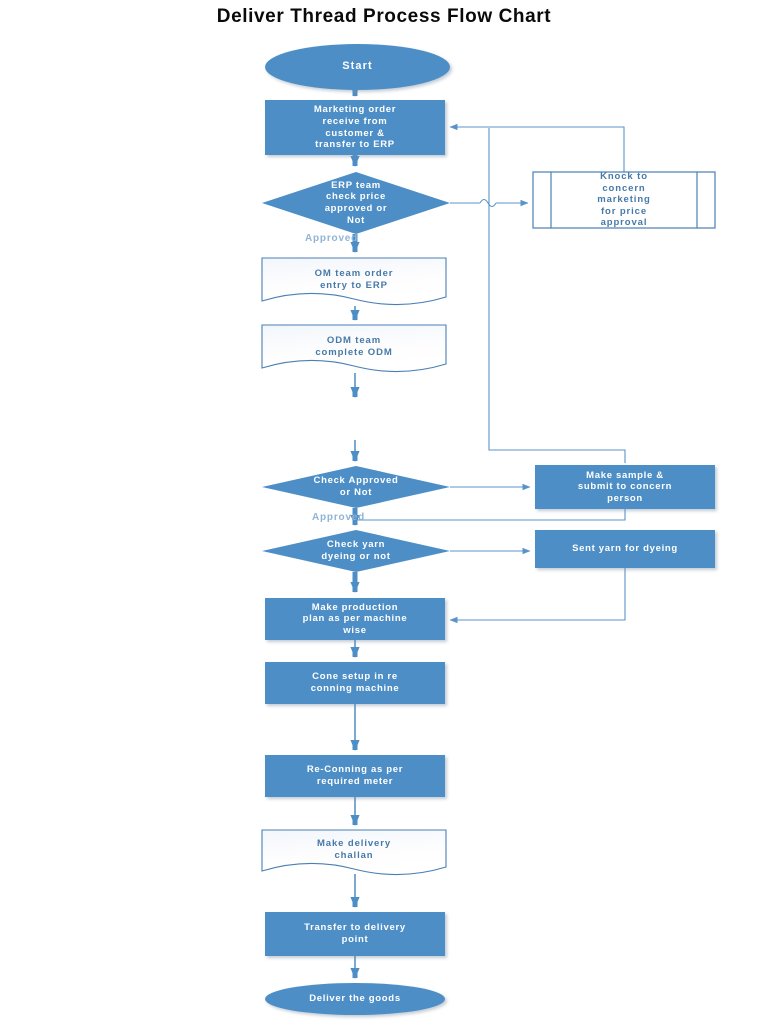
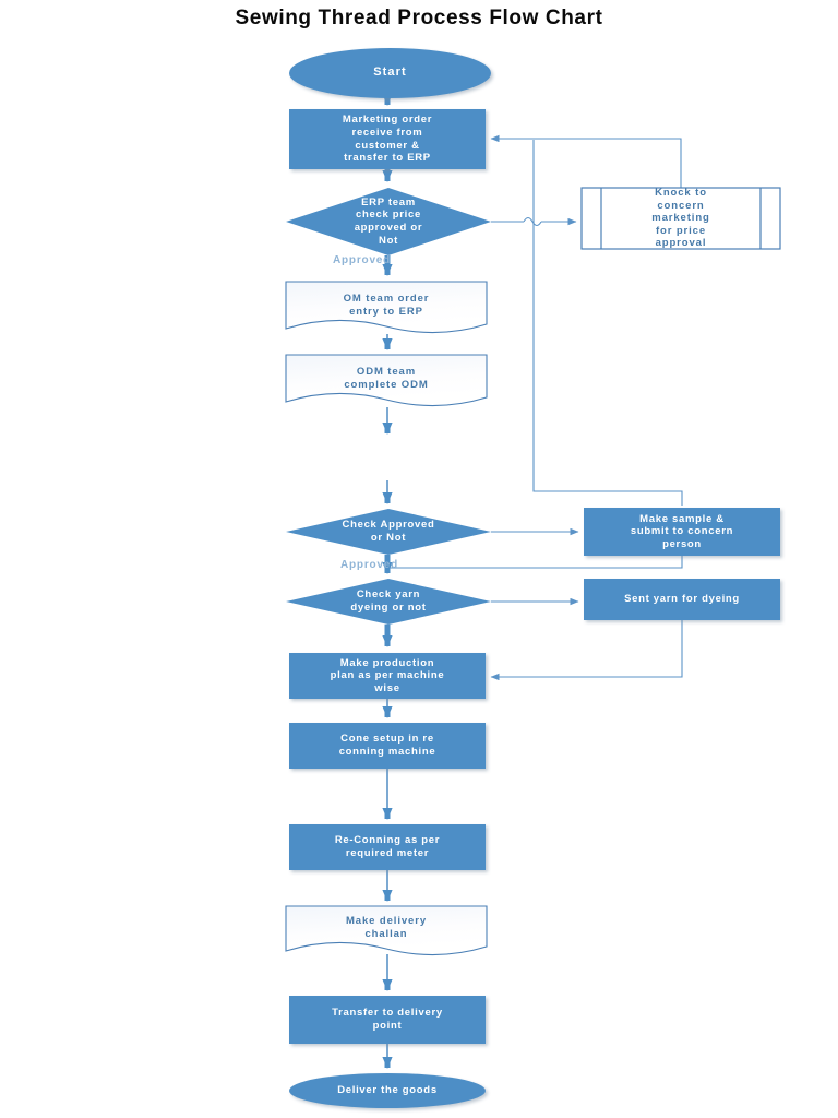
- Deliver Thread Process Flow Chart
+ Sewing Thread Process Flow Chart
  Start
  Marketing order
  receive from
  customer &
  transfer to ERP
  ERP team
  check price
  approved or
  Not
  Knock to
  concern
  marketing
  for price
  approval
  OM team order
  entry to ERP
  ODM team
  complete ODM
  Check Approved
  or Not
  Make sample &
  submit to concern
  person
  Check yarn
  dyeing or not
  Sent yarn for dyeing
  Make production
  plan as per machine
  wise
  Cone setup in re
  conning machine
  Re-Conning as per
  required meter
  Make delivery
  challan
  Transfer to delivery
  point
  Deliver the goods
  Approved
  Approved
